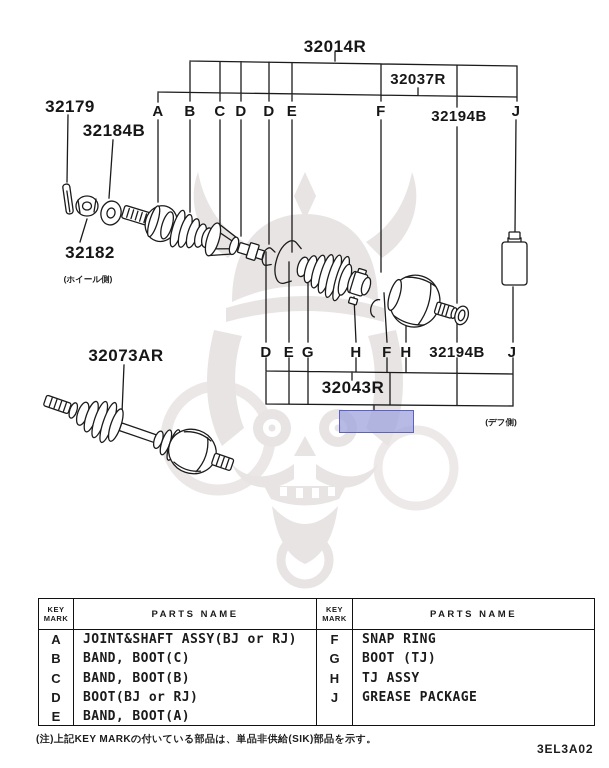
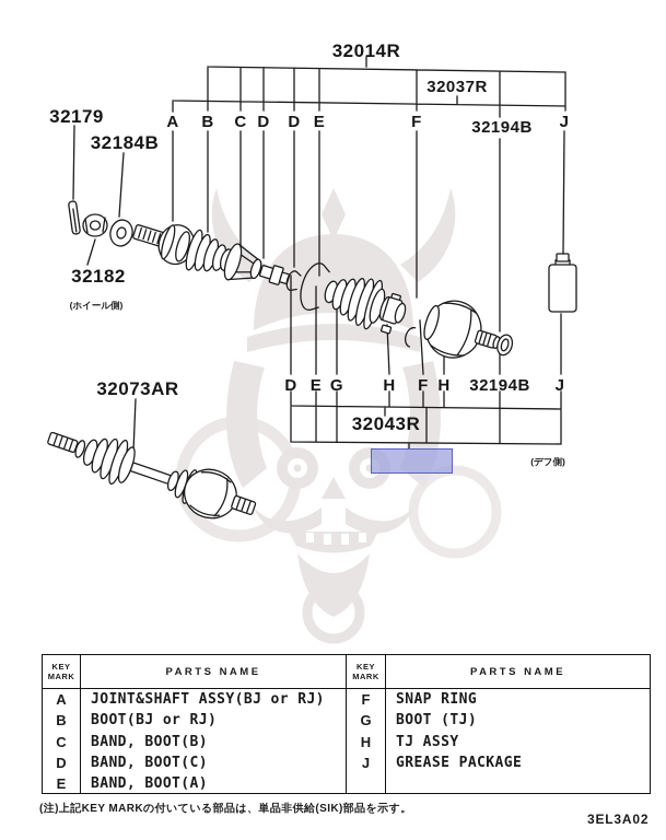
  32014R
  32037R
  32179
  32184B
  32182
  (ホイール側)
  32073AR
  32043R
  32194B
  32194B
  (デフ側)
  A
  B
  C
  D
  D
  E
  F
  J
  D
  E
  G
  H
  F
  H
  J
  KEY
  MARK
  PARTS NAME
  KEY
  MARK
  PARTS NAME
  A
  JOINT&SHAFT ASSY(BJ or RJ)
  F
  SNAP RING
  B
- BAND, BOOT(C)
+ BOOT(BJ or RJ)
  G
  BOOT (TJ)
  C
  BAND, BOOT(B)
  H
  TJ ASSY
  D
- BOOT(BJ or RJ)
+ BAND, BOOT(C)
  J
  GREASE PACKAGE
  E
  BAND, BOOT(A)
  (注)上記KEY MARKの付いている部品は、単品非供給(SIK)部品を示す。
  3EL3A02
